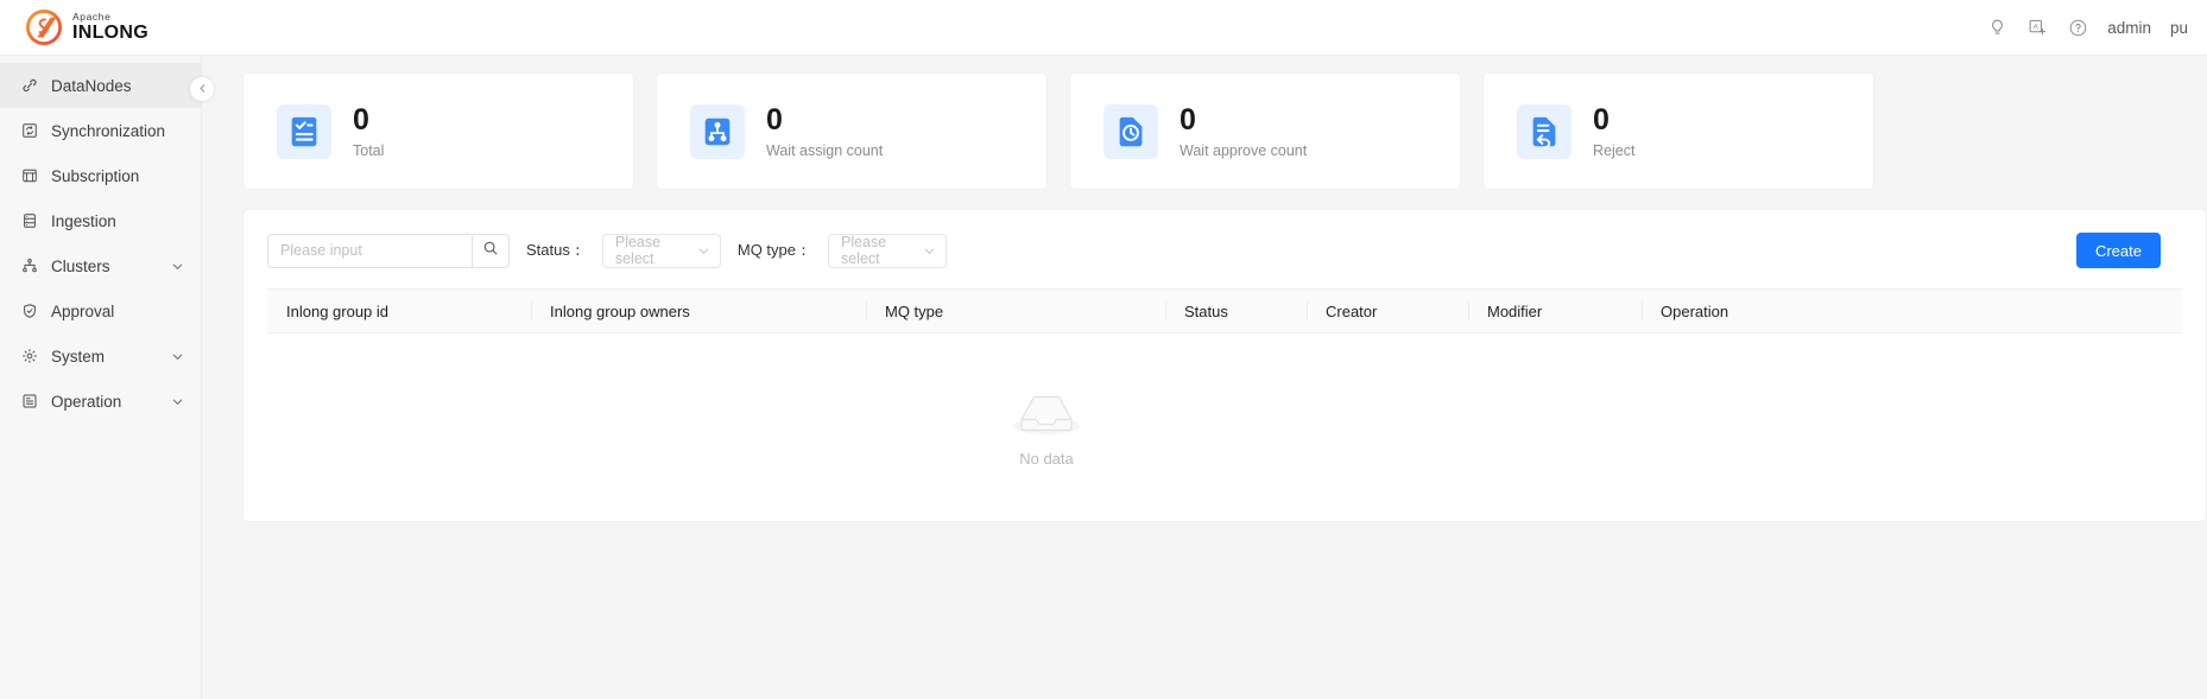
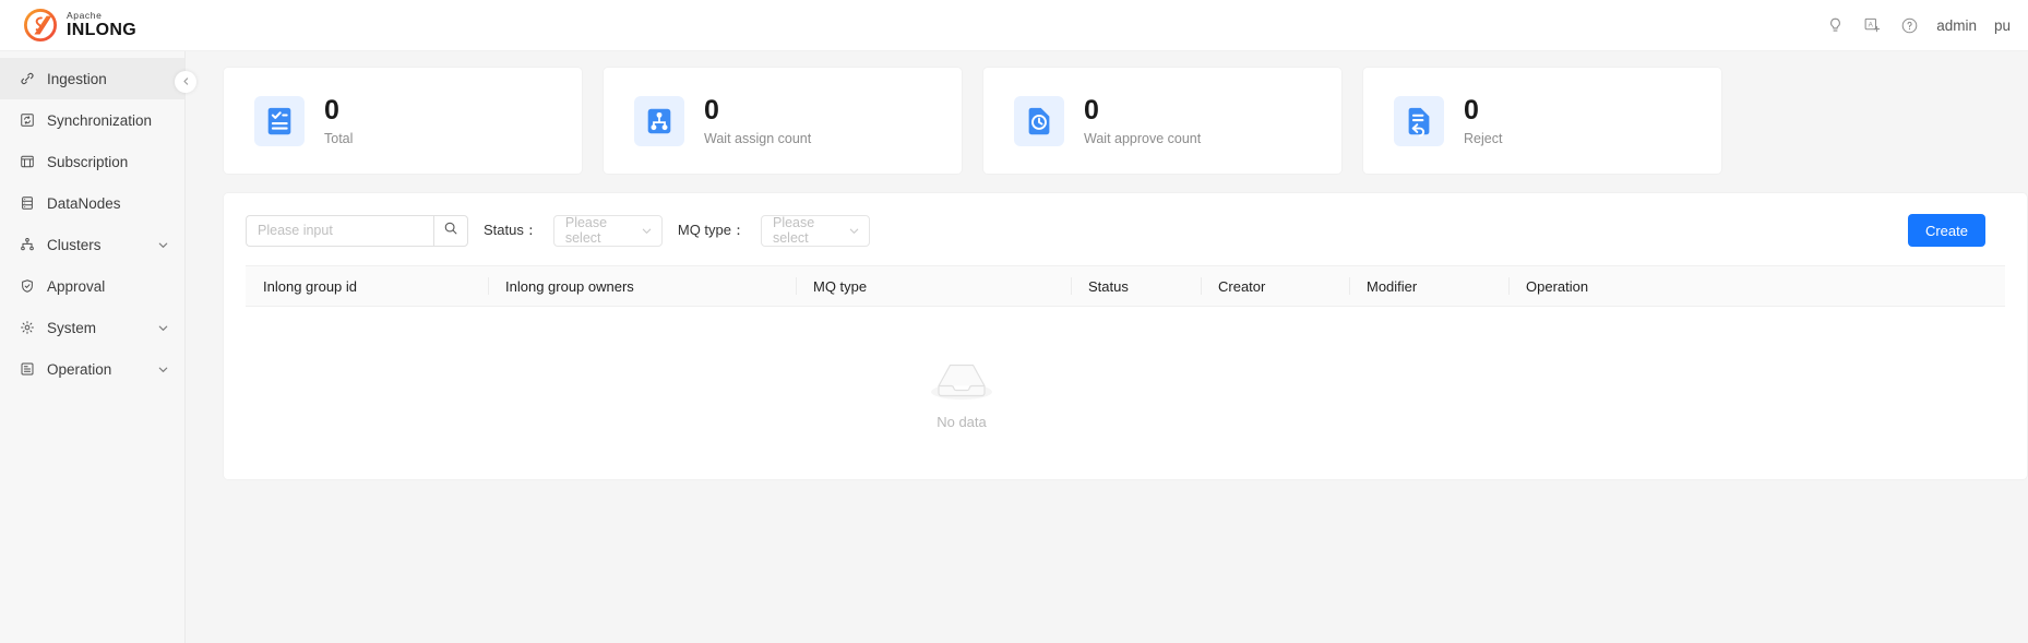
  Apache
  INLONG
  admin
  pu
- DataNodes
+ Ingestion
  Synchronization
  Subscription
- Ingestion
+ DataNodes
  Clusters
  Approval
  System
  Operation
  0
  Total
  0
  Wait assign count
  0
  Wait approve count
  0
  Reject
  Please input
  Status：
  Please select
  MQ type：
  Please select
  Create
  Inlong group id
  Inlong group owners
  MQ type
  Status
  Creator
  Modifier
  Operation
  No data
